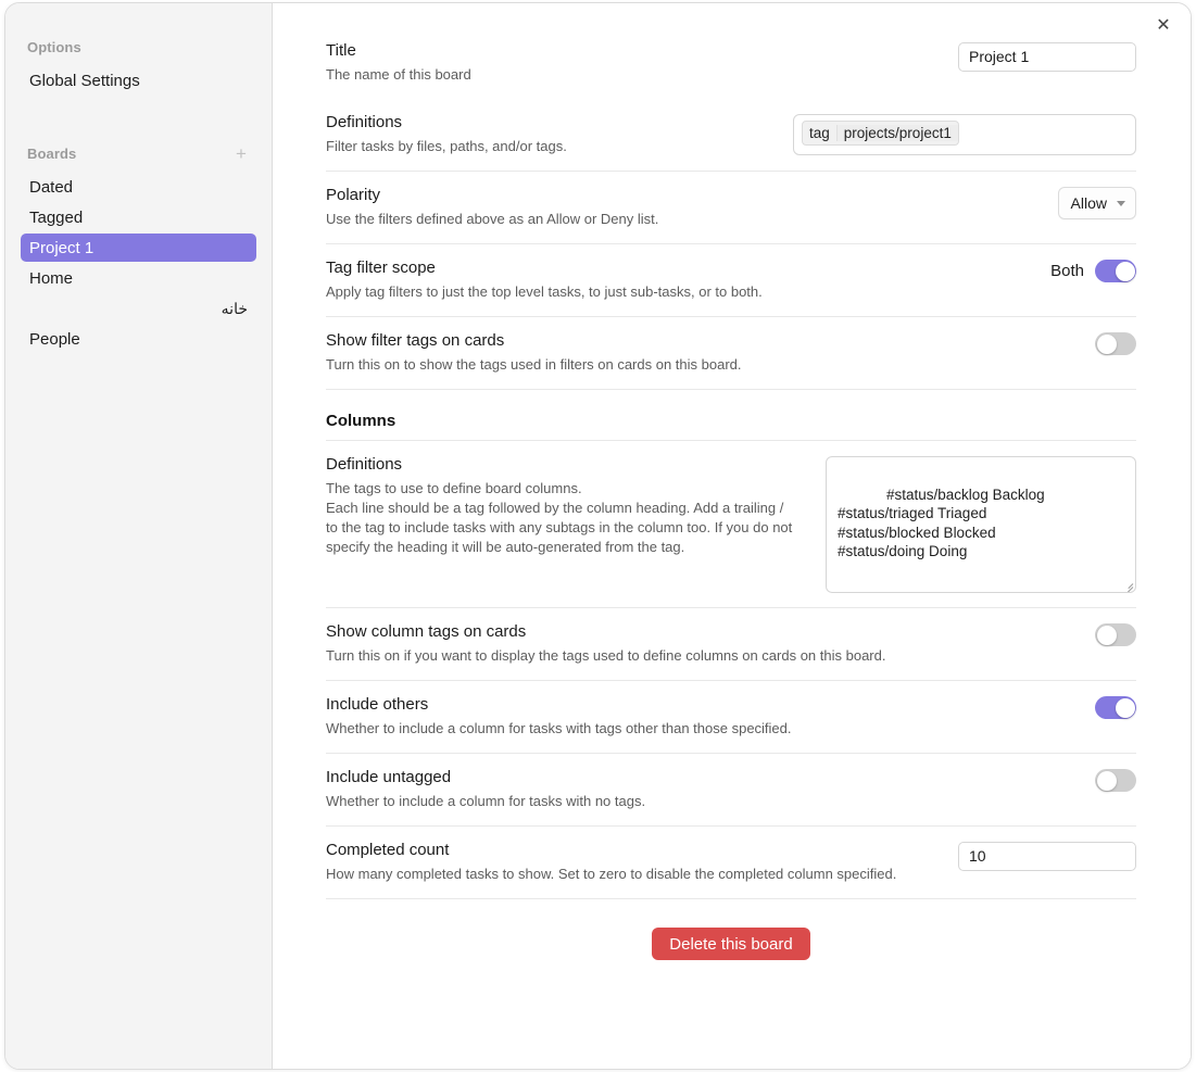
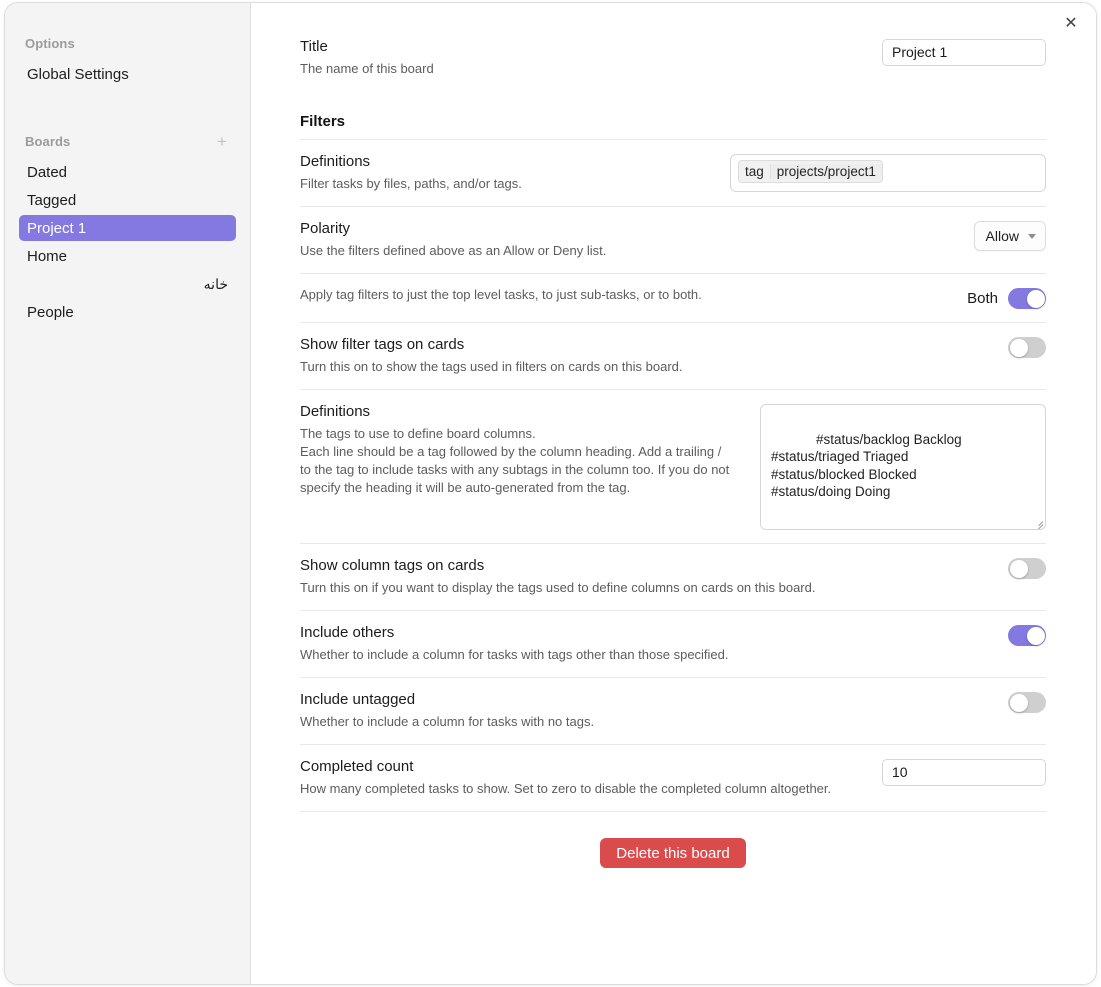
  Options
  Global Settings
  Boards
  +
  Dated
  Tagged
  Project 1
  Home
  خانه
  People
  ✕
  Title
  The name of this board
  Project 1
+ Filters
  Definitions
  Filter tasks by files, paths, and/or tags.
  tag
  projects/project1
  Polarity
  Use the filters defined above as an Allow or Deny list.
  Allow
- Tag filter scope
  Apply tag filters to just the top level tasks, to just sub-tasks, or to both.
  Both
  Show filter tags on cards
  Turn this on to show the tags used in filters on cards on this board.
- Columns
  Definitions
  The tags to use to define board columns.
  Each line should be a tag followed by the column heading. Add a trailing / to the tag to include tasks with any subtags in the column too. If you do not specify the heading it will be auto-generated from the tag.
  #status/backlog Backlog
  #status/triaged Triaged
  #status/blocked Blocked
  #status/doing Doing
  Show column tags on cards
  Turn this on if you want to display the tags used to define columns on cards on this board.
  Include others
  Whether to include a column for tasks with tags other than those specified.
  Include untagged
  Whether to include a column for tasks with no tags.
  Completed count
- How many completed tasks to show. Set to zero to disable the completed column specified.
+ How many completed tasks to show. Set to zero to disable the completed column altogether.
  10
  Delete this board
